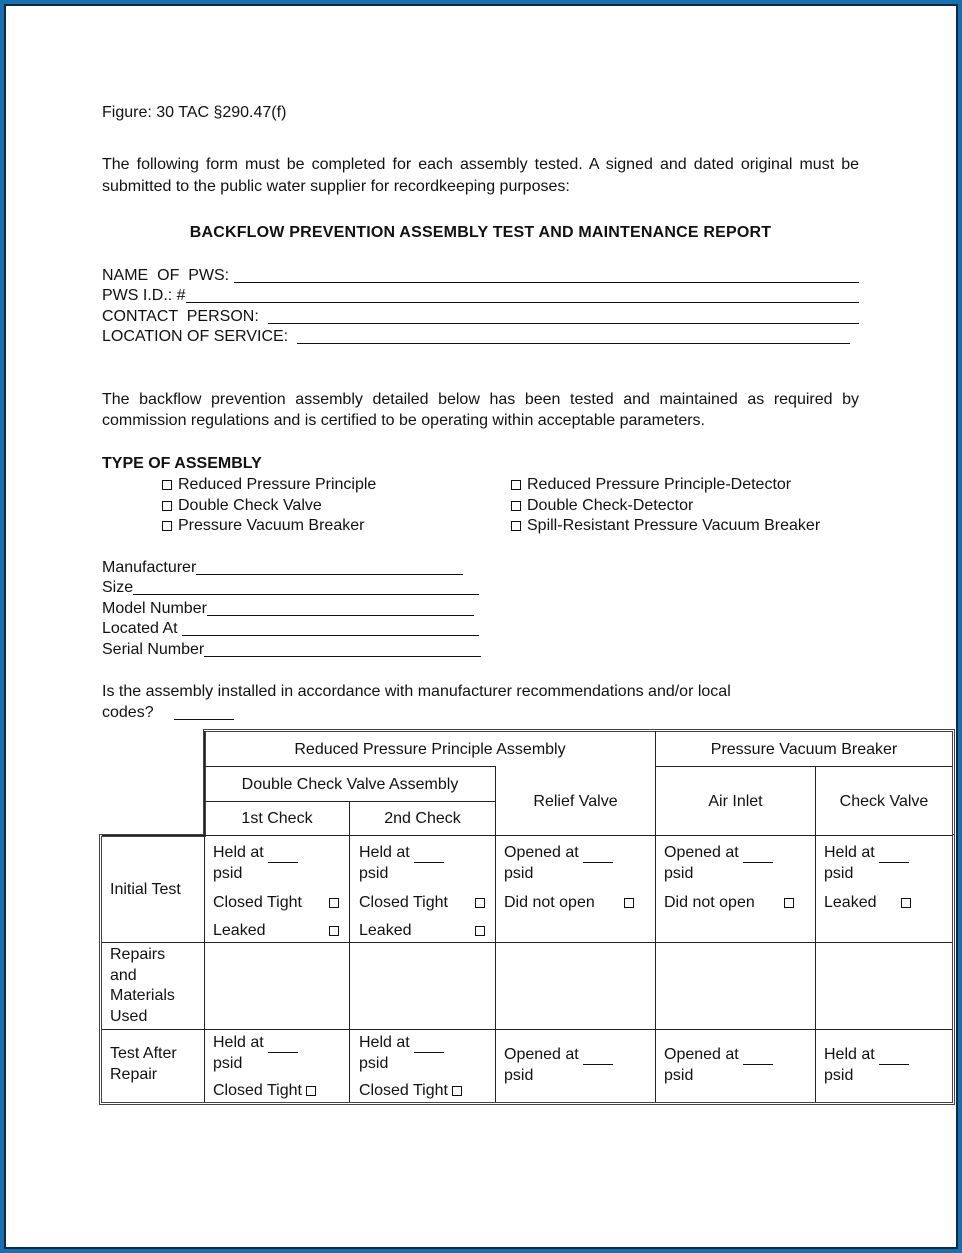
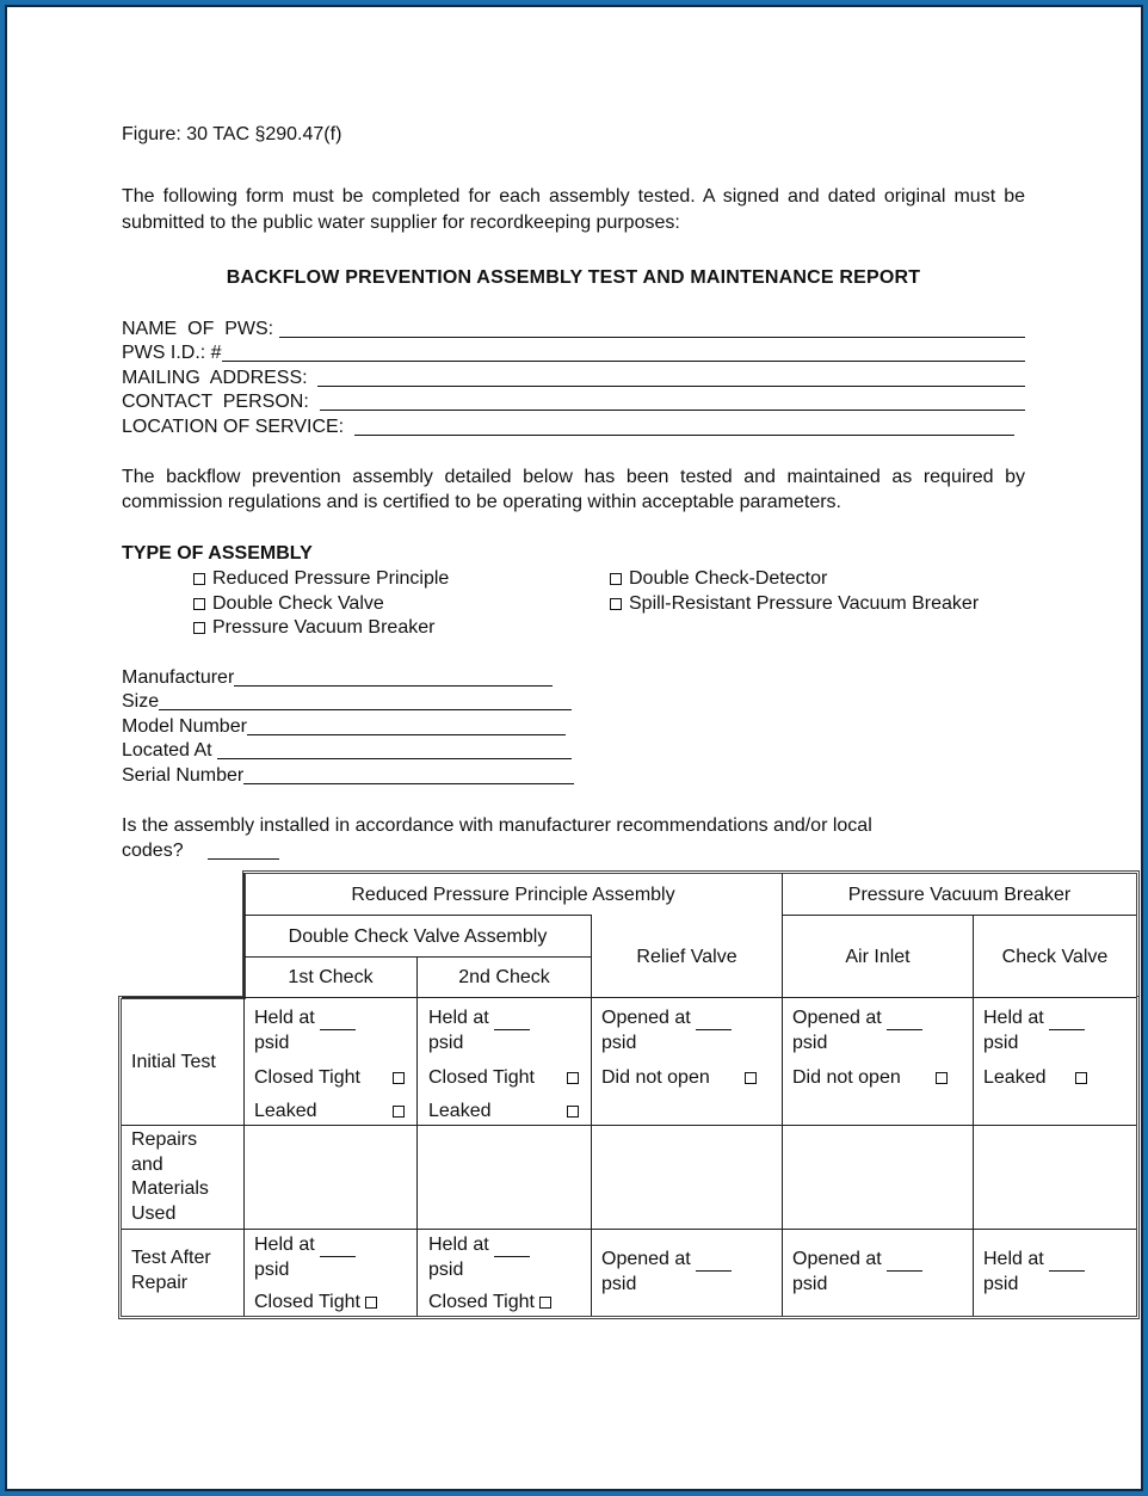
  Figure: 30 TAC §290.47(f)
  The following form must be completed for each assembly tested. A signed and dated original must be submitted to the public water supplier for recordkeeping purposes:
  BACKFLOW PREVENTION ASSEMBLY TEST AND MAINTENANCE REPORT
  NAME OF PWS:
  PWS I.D.: #
+ MAILING ADDRESS:
  CONTACT PERSON:
  LOCATION OF SERVICE:
  The backflow prevention assembly detailed below has been tested and maintained as required by commission regulations and is certified to be operating within acceptable parameters.
  TYPE OF ASSEMBLY
  Reduced Pressure Principle
  Double Check Valve
  Pressure Vacuum Breaker
- Reduced Pressure Principle-Detector
  Double Check-Detector
  Spill-Resistant Pressure Vacuum Breaker
  Manufacturer
  Size
  Model Number
  Located At
  Serial Number
  Is the assembly installed in accordance with manufacturer recommendations and/or local
  codes?
  Reduced Pressure Principle Assembly
  Pressure Vacuum Breaker
  Double Check Valve Assembly
  1st Check
  2nd Check
  Relief Valve
  Air Inlet
  Check Valve
  Initial Test
  Repairs and Materials Used
  Test After Repair
  Held at
  psid
  Closed Tight
  Leaked
  Held at
  psid
  Closed Tight
  Leaked
  Opened at
  psid
  Did not open
  Opened at
  psid
  Did not open
  Held at
  psid
  Leaked
  Held at
  psid
  Closed Tight
  Held at
  psid
  Closed Tight
  Opened at
  psid
  Opened at
  psid
  Held at
  psid
